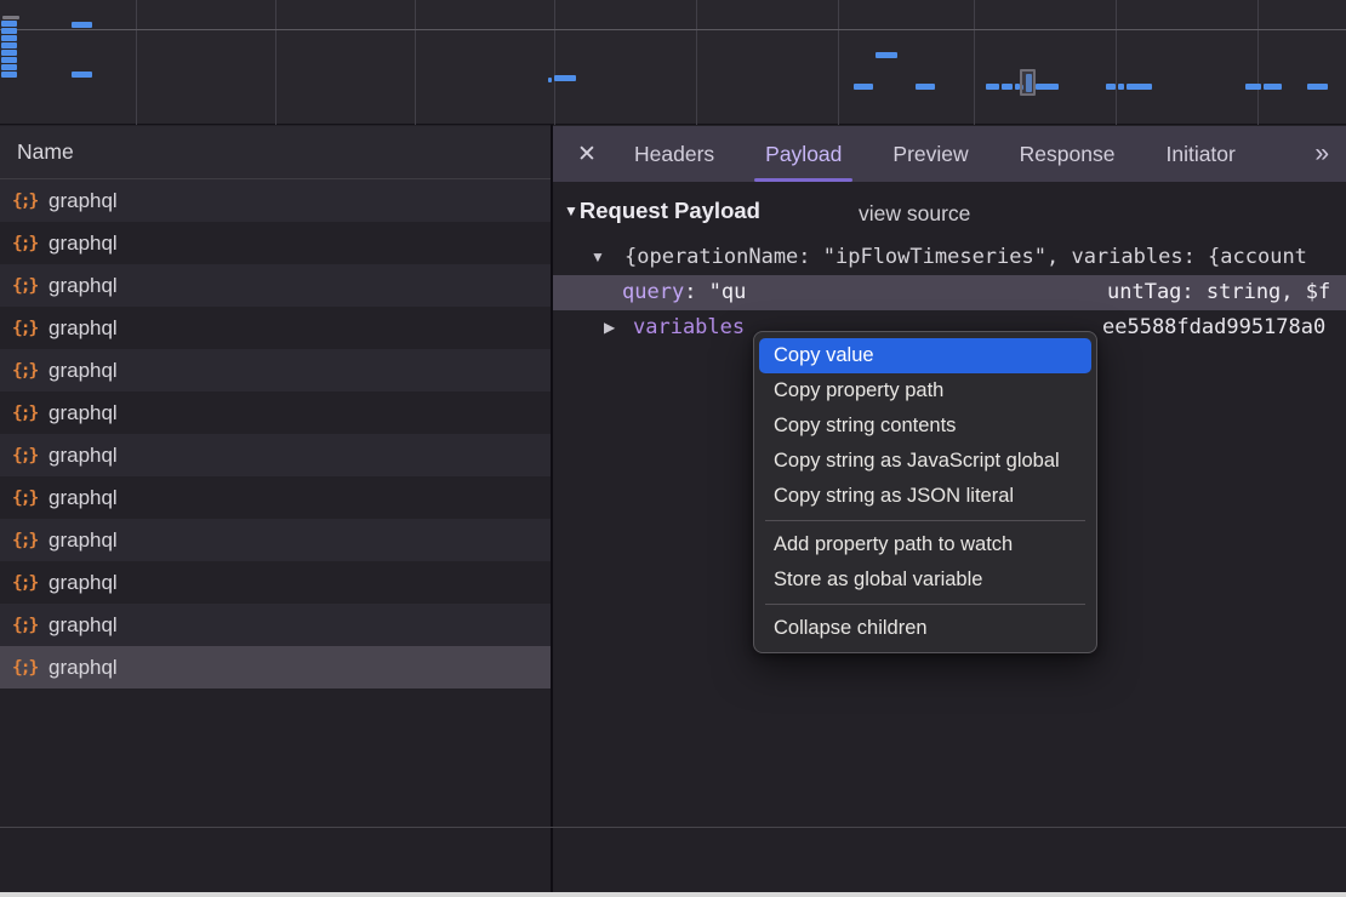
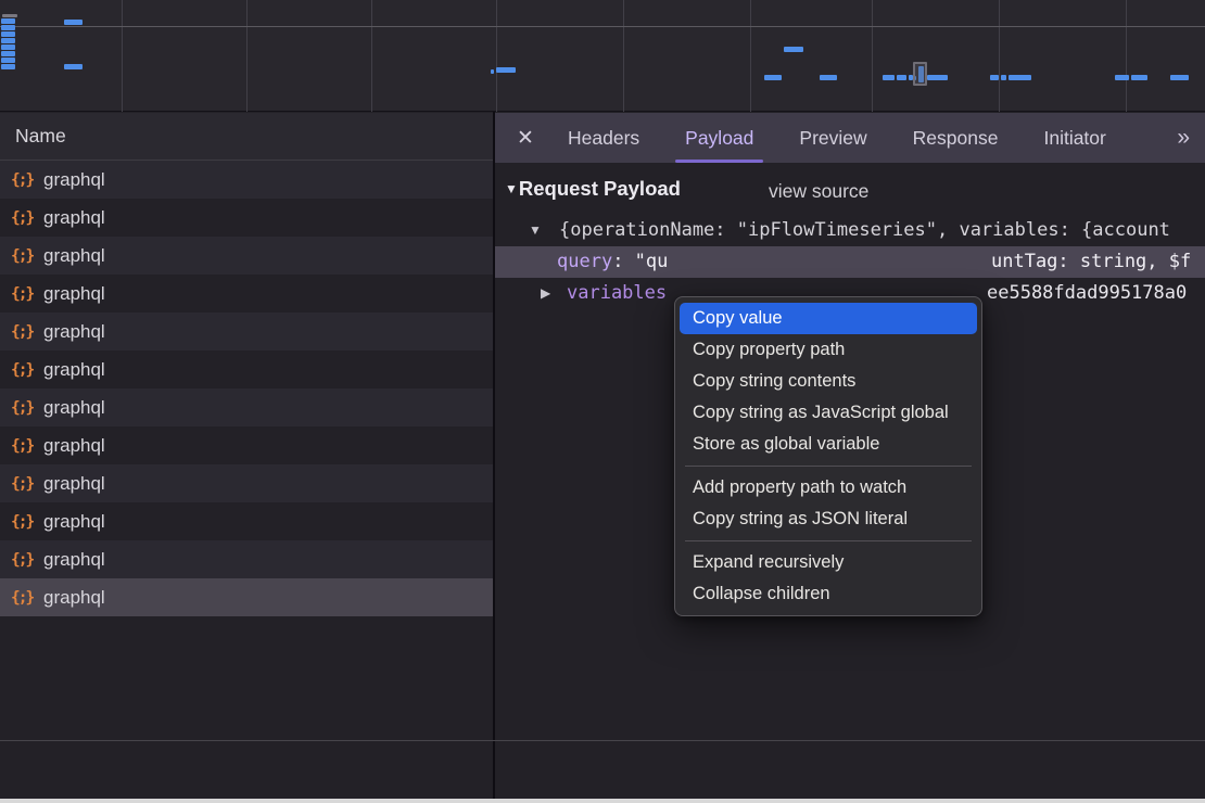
  Name
  {;}
  graphql
  {;}
  graphql
  {;}
  graphql
  {;}
  graphql
  {;}
  graphql
  {;}
  graphql
  {;}
  graphql
  {;}
  graphql
  {;}
  graphql
  {;}
  graphql
  {;}
  graphql
  {;}
  graphql
  ✕
  Headers
  Payload
  Preview
  Response
  Initiator
  »
  ▼Request Payload
  view source
  ▼
  {operationName: "ipFlowTimeseries", variables: {account
  query: "qu
  untTag: string, $f
  ▶
  variables
  ee5588fdad995178a0
  Copy value
  Copy property path
  Copy string contents
  Copy string as JavaScript global
- Copy string as JSON literal
+ Store as global variable
  Add property path to watch
- Store as global variable
+ Copy string as JSON literal
+ Expand recursively
  Collapse children
